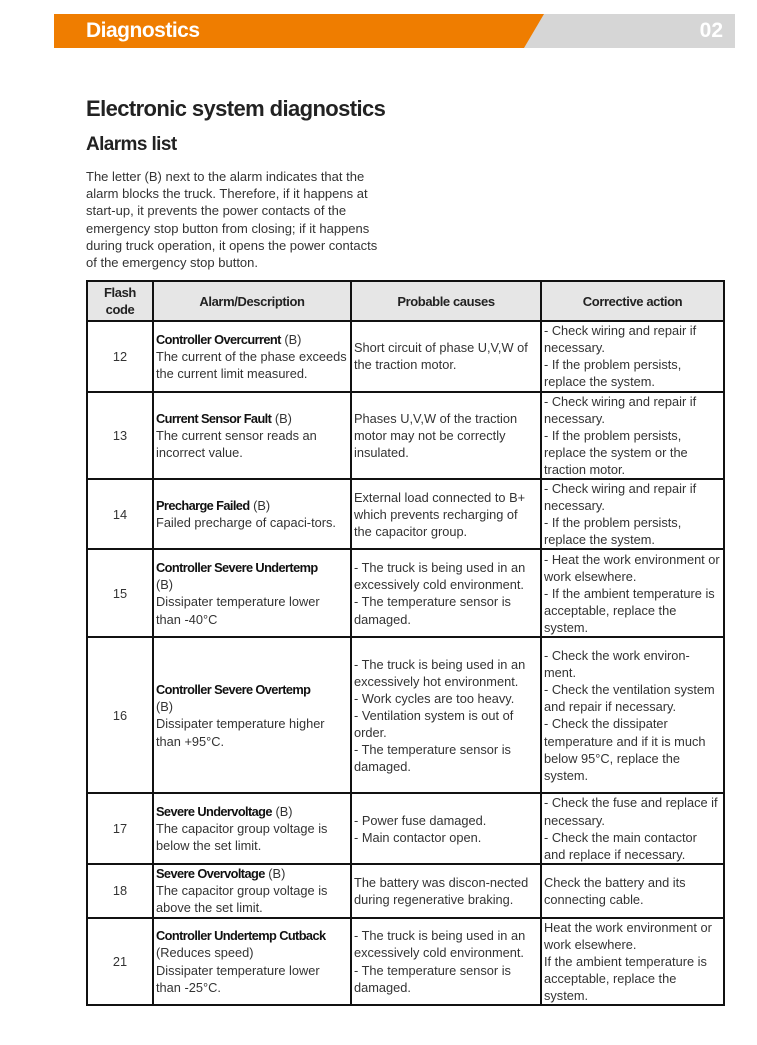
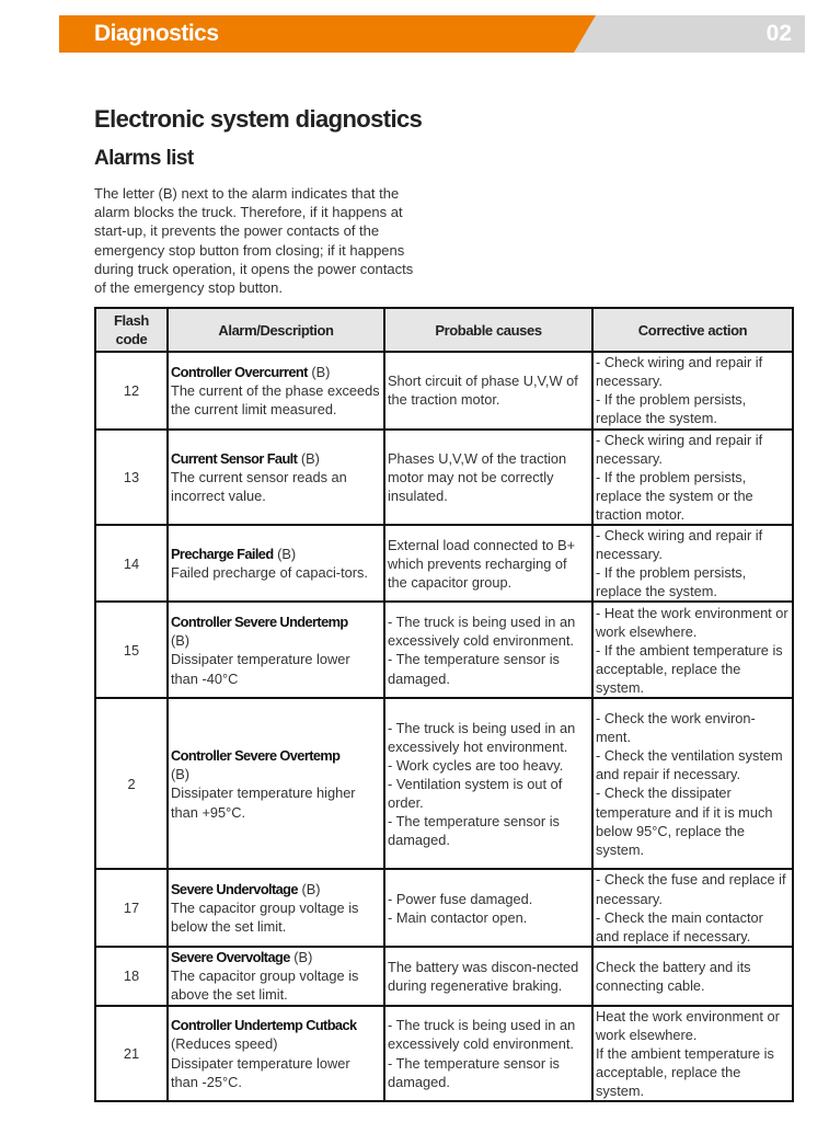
  Diagnostics
  02
  Electronic system diagnostics
  Alarms list
  The letter (B) next to the alarm indicates that the alarm blocks the truck. Therefore, if it happens at start-up, it prevents the power contacts of the emergency stop button from closing; if it happens during truck operation, it opens the power contacts of the emergency stop button.
  Flash code	Alarm/Description	Probable causes	Corrective action
  12	Controller Overcurrent (B)The current of the phase exceeds the current limit measured.	Short circuit of phase U,V,W of the traction motor.	- Check wiring and repair if necessary.- If the problem persists, replace the system.
  13	Current Sensor Fault (B)The current sensor reads an incorrect value.	Phases U,V,W of the traction motor may not be correctly insulated.	- Check wiring and repair if necessary.- If the problem persists, replace the system or the traction motor.
  14	Precharge Failed (B)Failed precharge of capaci-tors.	External load connected to B+ which prevents recharging of the capacitor group.	- Check wiring and repair if necessary.- If the problem persists, replace the system.
  15	Controller Severe Undertemp(B)Dissipater temperature lower than -40°C	- The truck is being used in an excessively cold environment.- The temperature sensor is damaged.	- Heat the work environment or work elsewhere.- If the ambient temperature is acceptable, replace the system.
- 16	Controller Severe Overtemp(B)Dissipater temperature higher than +95°C.	- The truck is being used in an excessively hot environment.- Work cycles are too heavy.- Ventilation system is out of order.- The temperature sensor is damaged.	- Check the work environ-ment.- Check the ventilation system and repair if necessary.- Check the dissipater temperature and if it is much below 95°C, replace the system.
+ 2	Controller Severe Overtemp(B)Dissipater temperature higher than +95°C.	- The truck is being used in an excessively hot environment.- Work cycles are too heavy.- Ventilation system is out of order.- The temperature sensor is damaged.	- Check the work environ-ment.- Check the ventilation system and repair if necessary.- Check the dissipater temperature and if it is much below 95°C, replace the system.
  17	Severe Undervoltage (B)The capacitor group voltage is below the set limit.	- Power fuse damaged.- Main contactor open.	- Check the fuse and replace if necessary.- Check the main contactor and replace if necessary.
  18	Severe Overvoltage (B)The capacitor group voltage is above the set limit.	The battery was discon-nected during regenerative braking.	Check the battery and its connecting cable.
  21	Controller Undertemp Cutback(Reduces speed)Dissipater temperature lower than -25°C.	- The truck is being used in an excessively cold environment.- The temperature sensor is damaged.	Heat the work environment or work elsewhere.If the ambient temperature is acceptable, replace the system.
